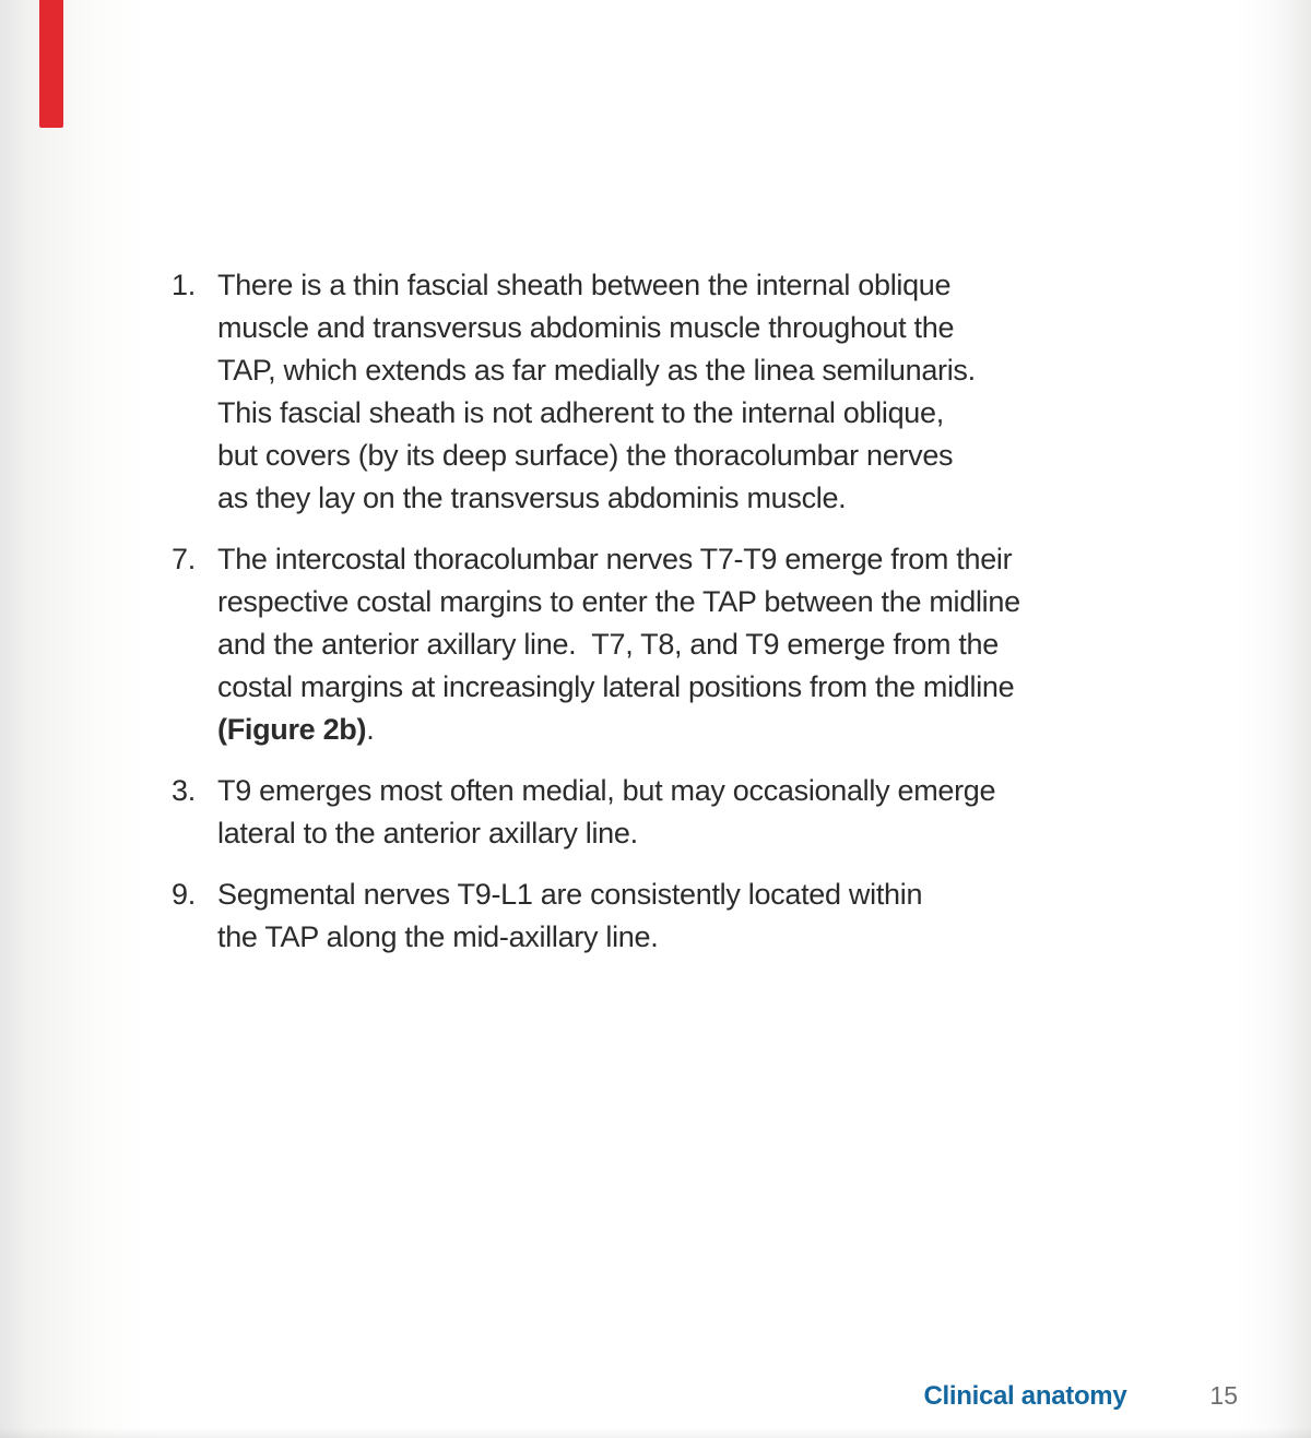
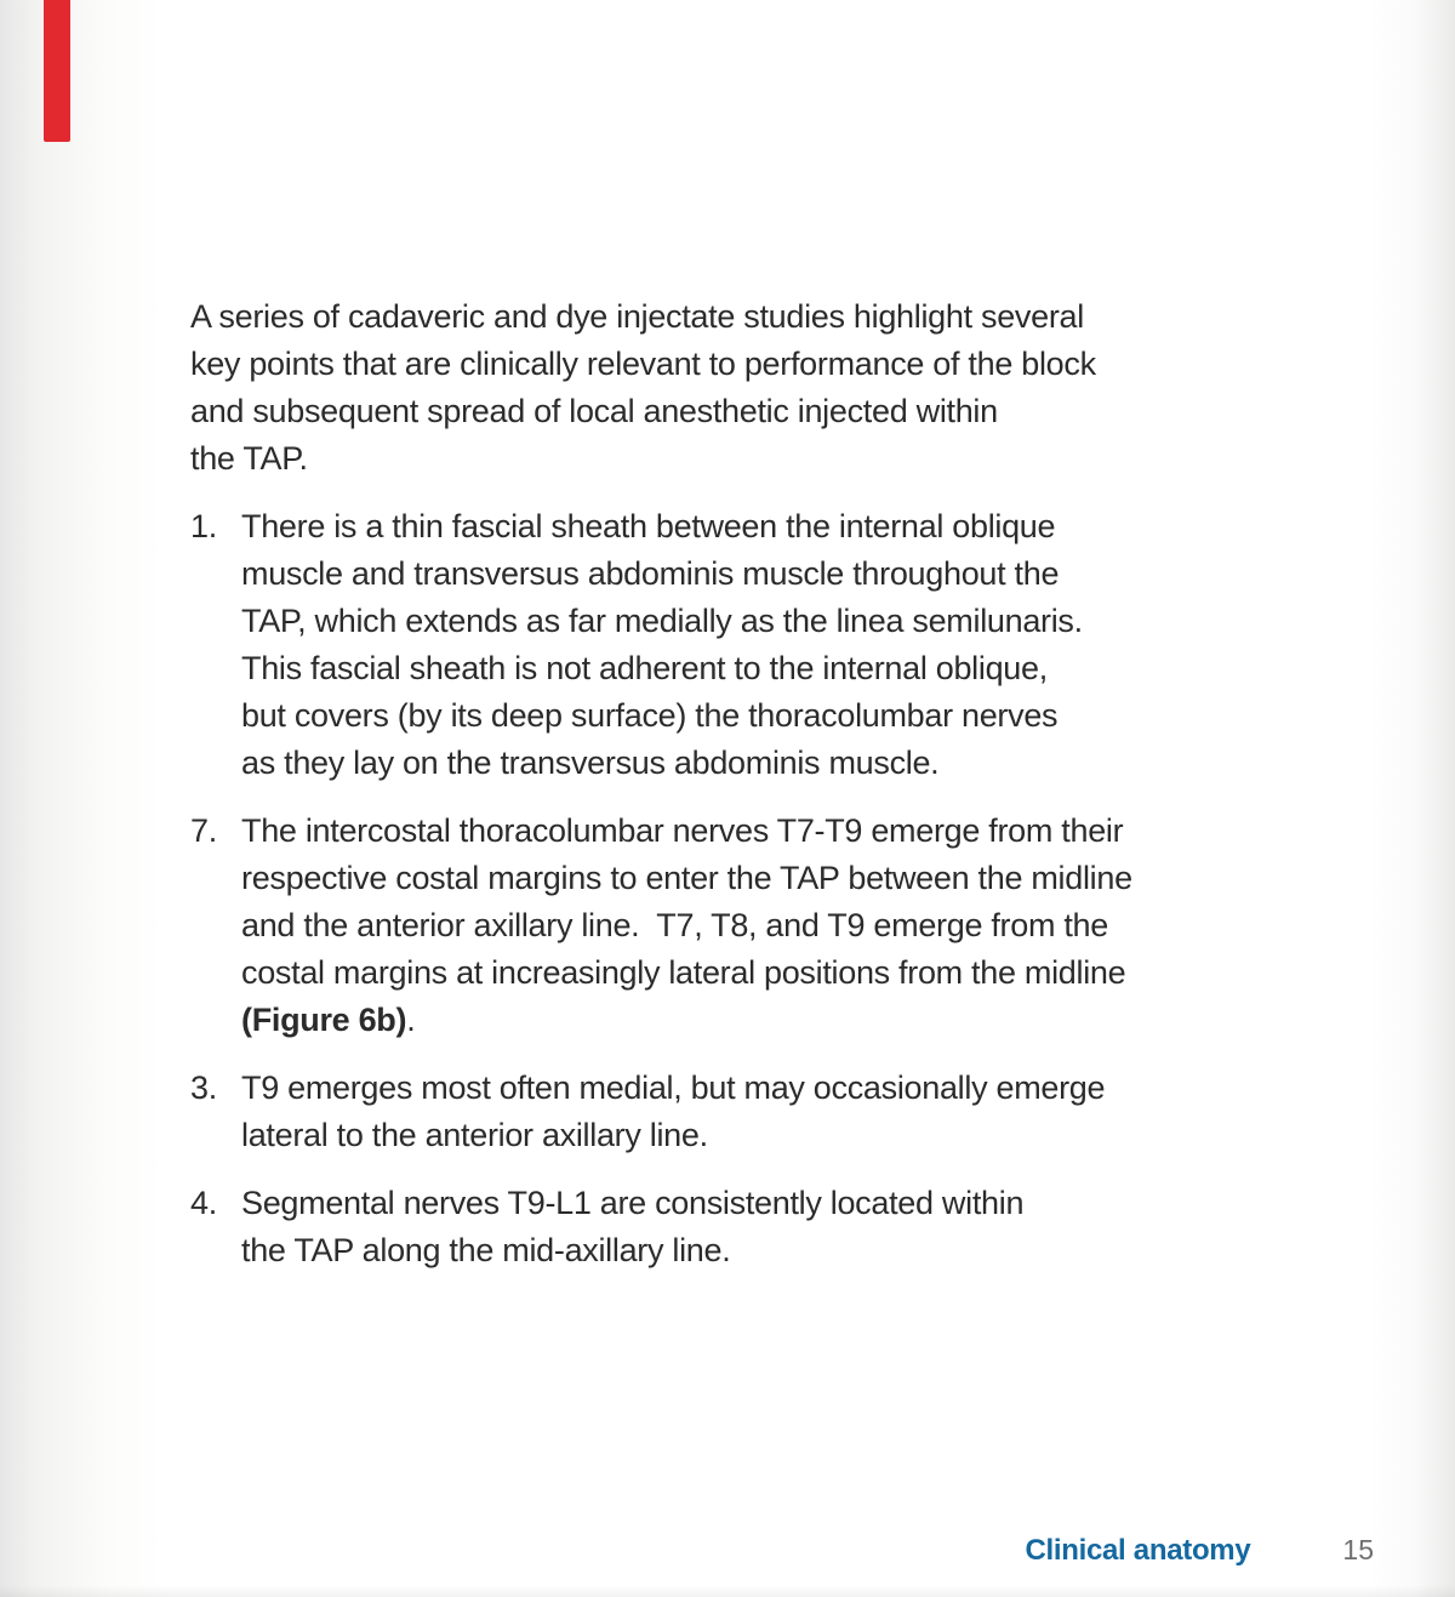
+ A series of cadaveric and dye injectate studies highlight several
+ key points that are clinically relevant to performance of the block
+ and subsequent spread of local anesthetic injected within
+ the TAP.
  1.
  There is a thin fascial sheath between the internal oblique
  muscle and transversus abdominis muscle throughout the
  TAP, which extends as far medially as the linea semilunaris.
  This fascial sheath is not adherent to the internal oblique,
  but covers (by its deep surface) the thoracolumbar nerves
  as they lay on the transversus abdominis muscle.
  7.
  The intercostal thoracolumbar nerves T7-T9 emerge from their
  respective costal margins to enter the TAP between the midline
  and the anterior axillary line. T7, T8, and T9 emerge from the
  costal margins at increasingly lateral positions from the midline
- (Figure 2b).
+ (Figure 6b).
  3.
  T9 emerges most often medial, but may occasionally emerge
  lateral to the anterior axillary line.
- 9.
+ 4.
  Segmental nerves T9-L1 are consistently located within
  the TAP along the mid-axillary line.
  Clinical anatomy
  15
